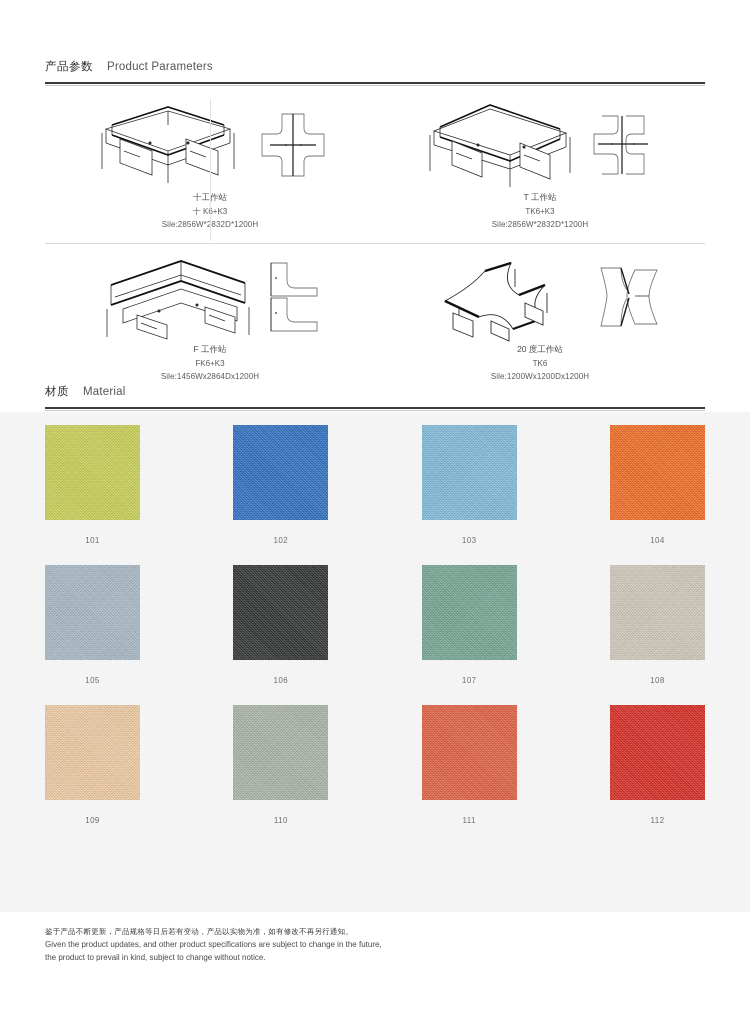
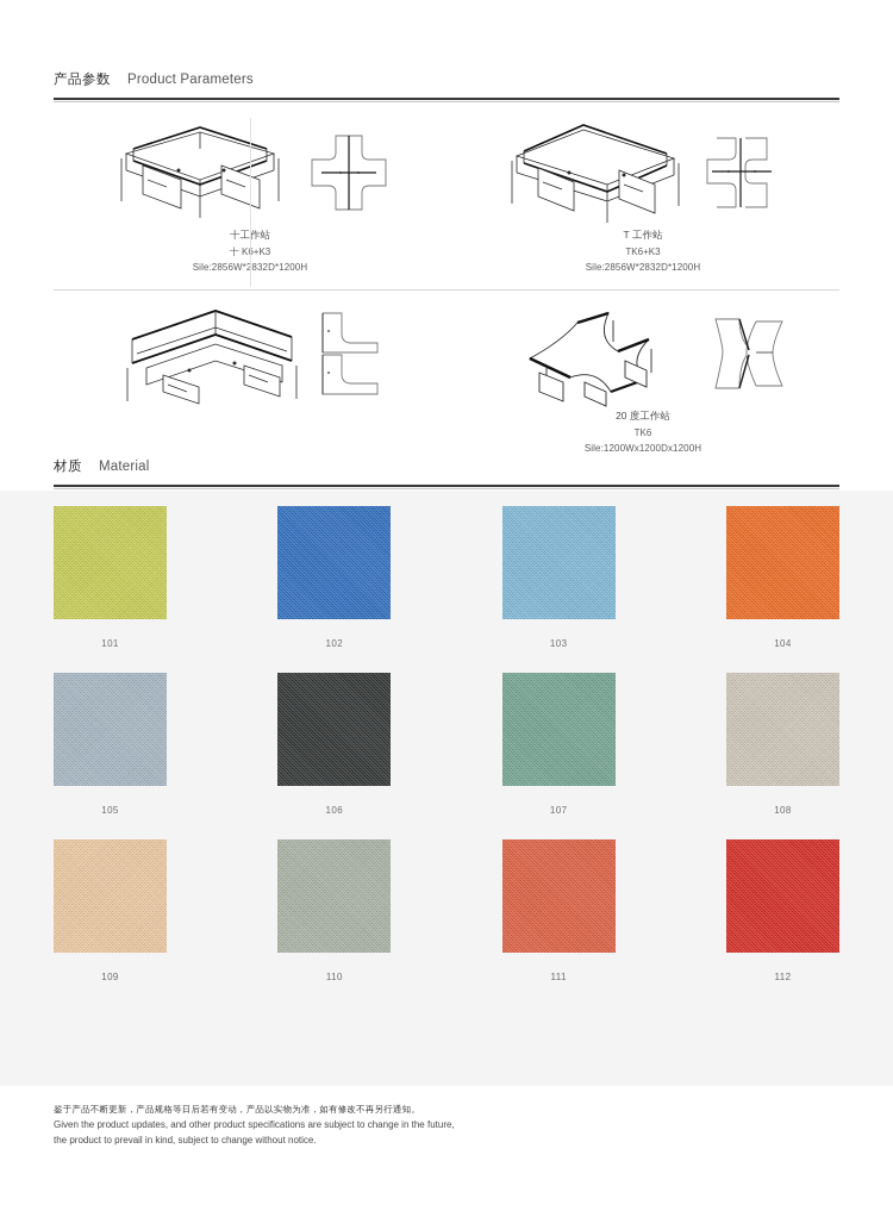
  产品参数
  Product Parameters
  十工作站
  十 K6+K3
  Sile:2856W*2832D*1200H
  T 工作站
  TK6+K3
  Sile:2856W*2832D*1200H
- F 工作站
- FK6+K3
- Sile:1456Wx2864Dx1200H
  20 度工作站
  TK6
  Sile:1200Wx1200Dx1200H
  材质
  Material
  101
  102
  103
  104
  105
  106
  107
  108
  109
  110
  111
  112
  鉴于产品不断更新，产品规格等日后若有变动，产品以实物为准，如有修改不再另行通知。
  Given the product updates, and other product specifications are subject to change in the future,
  the product to prevail in kind, subject to change without notice.
